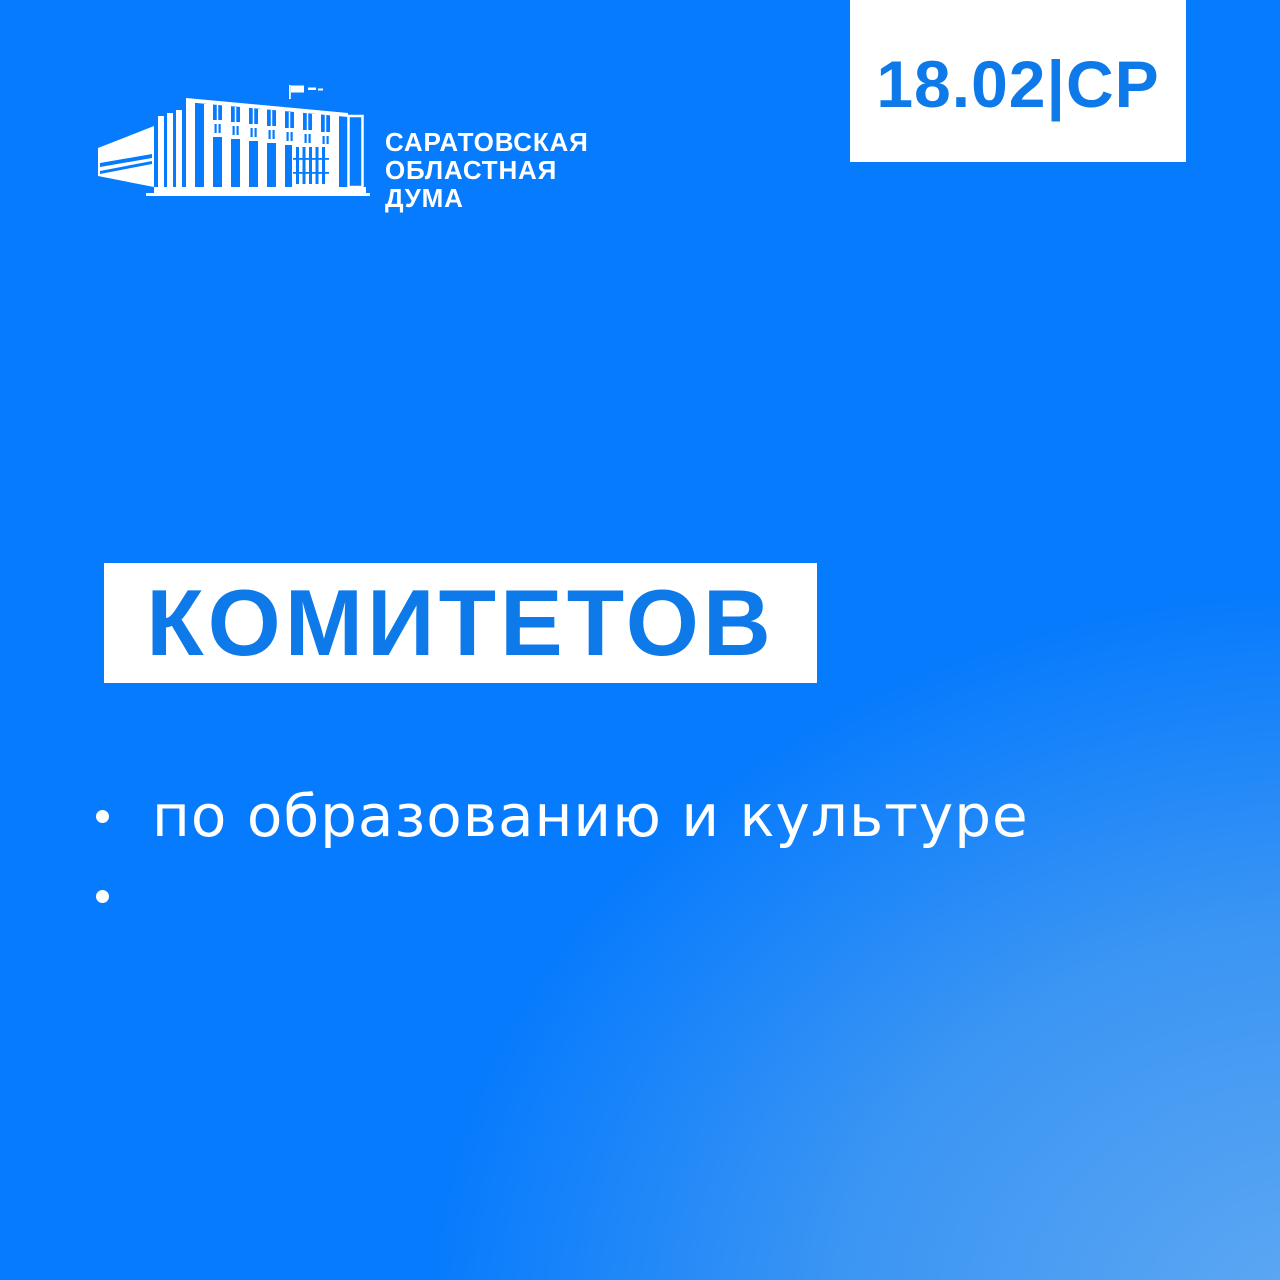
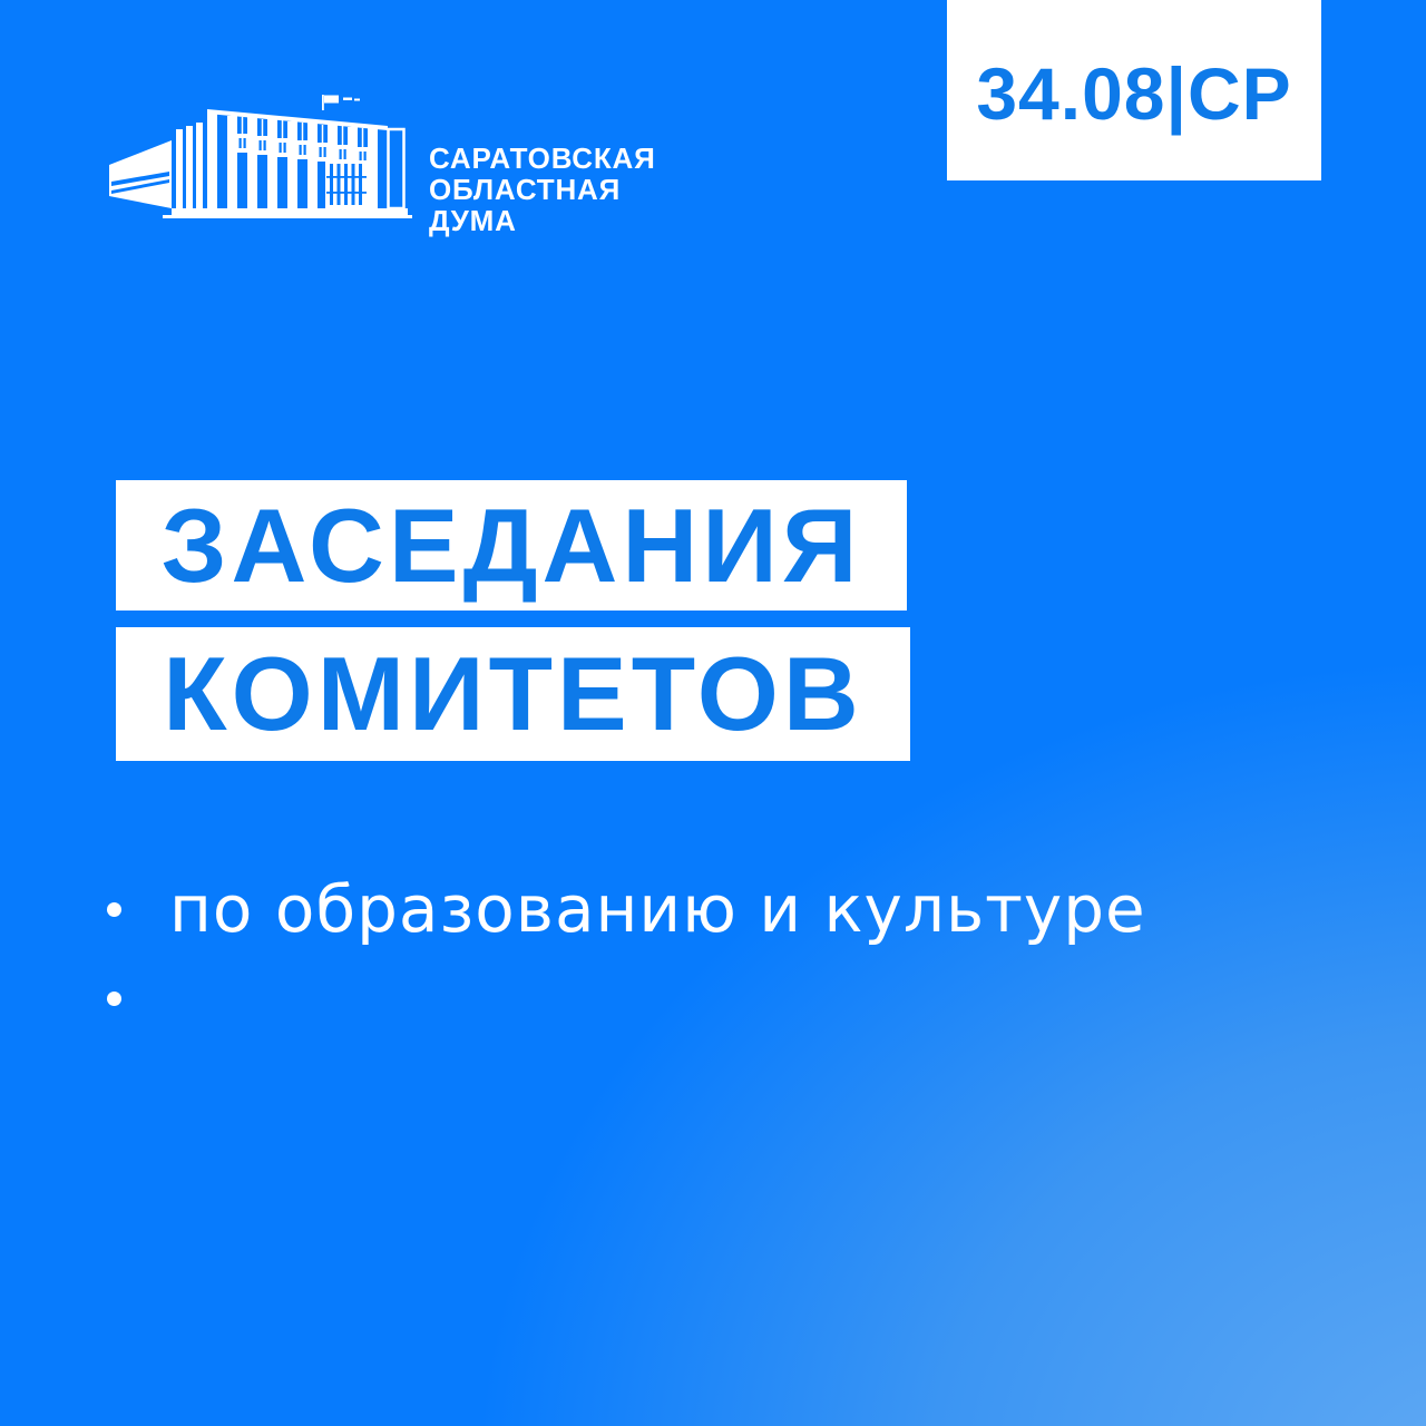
  САРАТОВСКАЯ
  ОБЛАСТНАЯ
  ДУМА
- 18.02|СР
+ 34.08|СР
+ ЗАСЕДАНИЯ
  КОМИТЕТОВ
  по образованию и культуре
